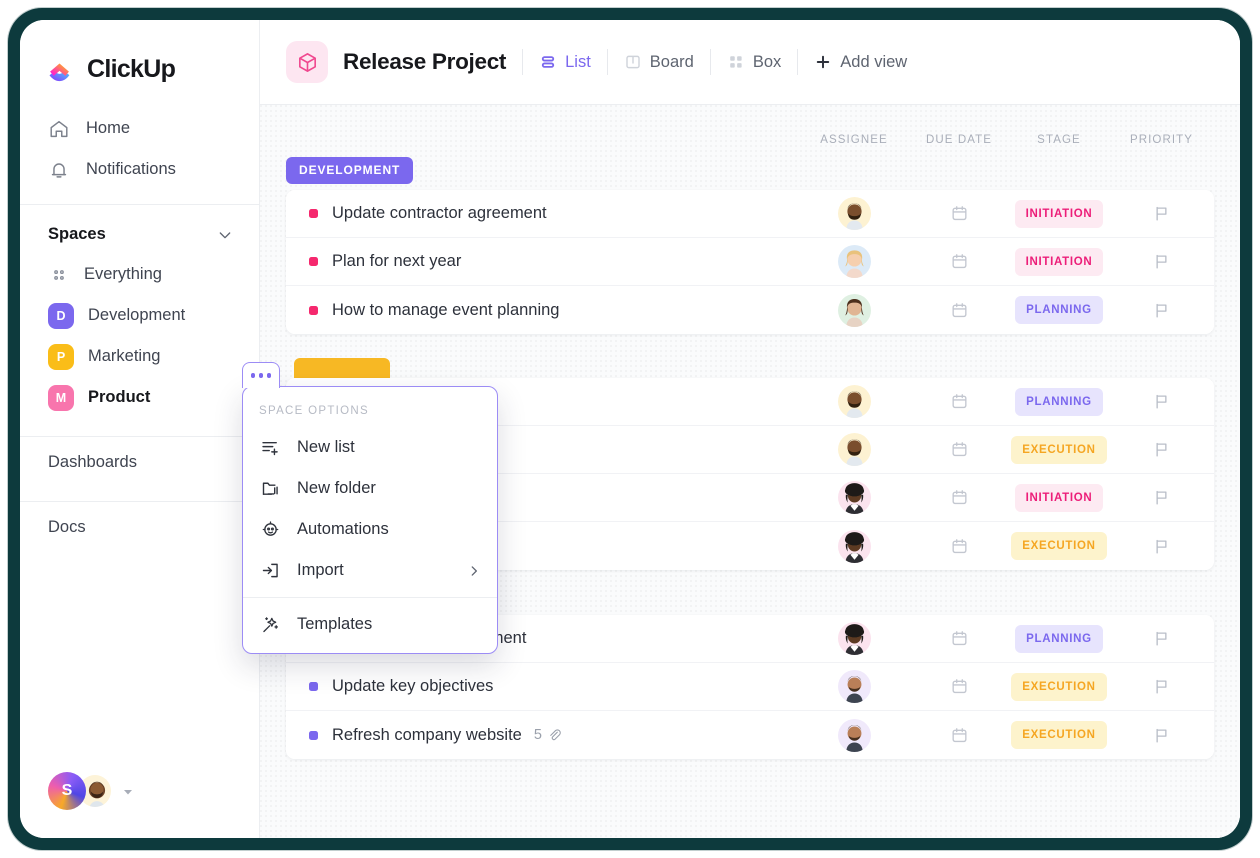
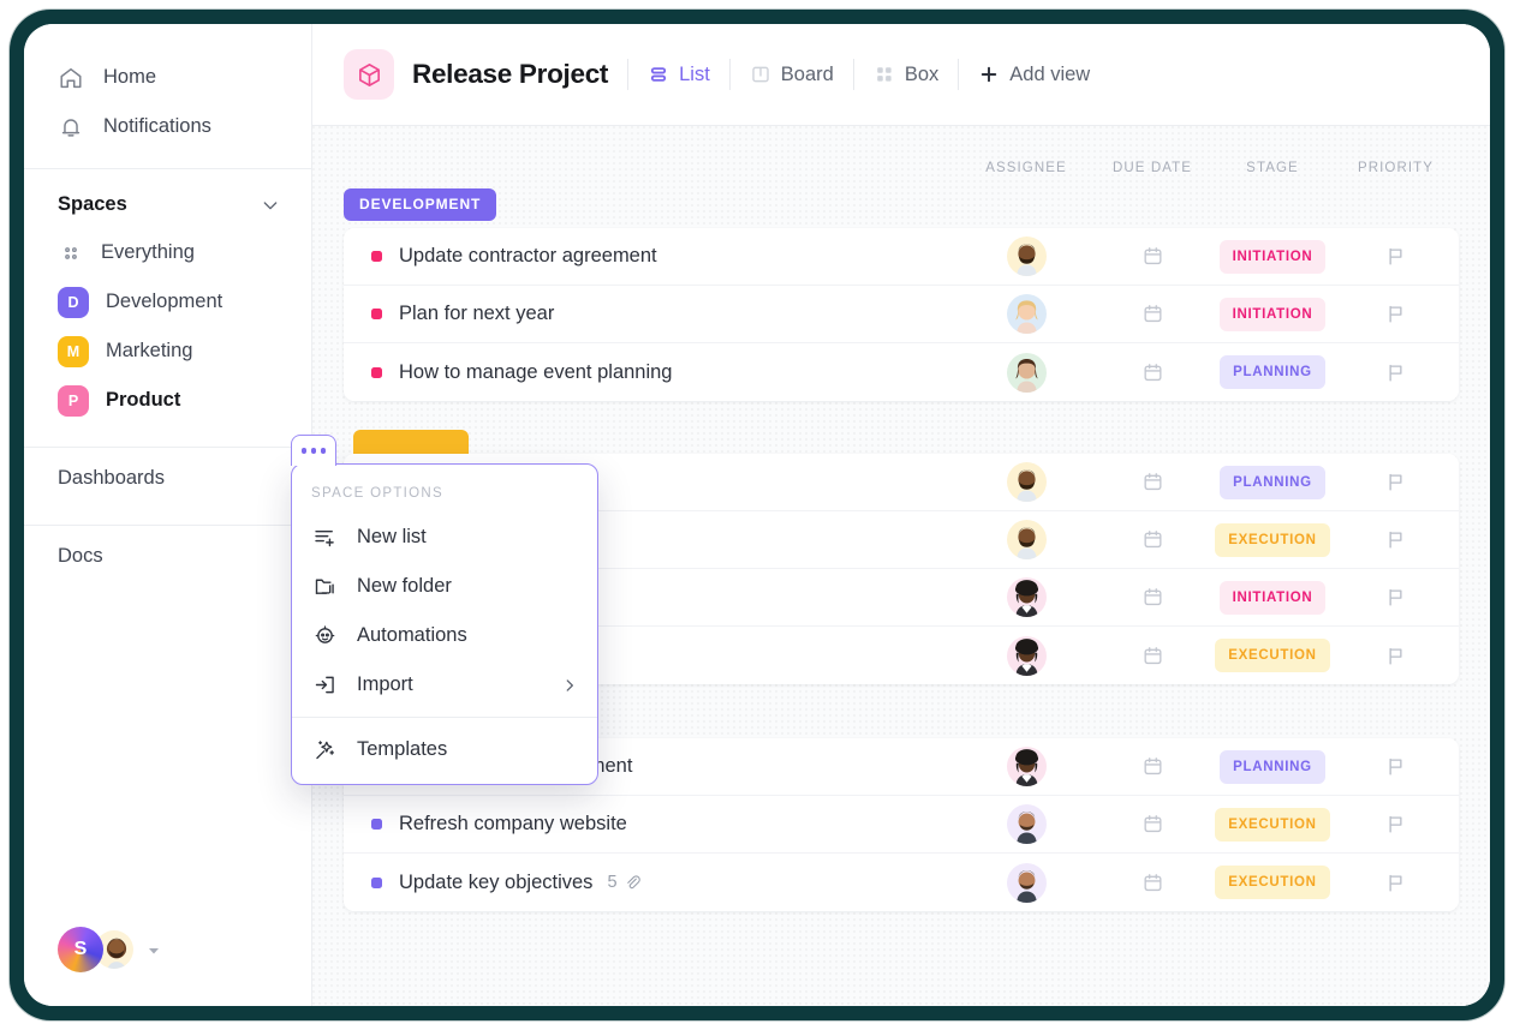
- ClickUp
  Home
  Notifications
  Spaces
  Everything
  D
  Development
- P
+ M
  Marketing
- M
+ P
  Product
  Dashboards
  Docs
  S
  Release Project
  List
  Board
  Box
  Add view
  ASSIGNEE
  DUE DATE
  STAGE
  PRIORITY
  DEVELOPMENT
  Update contractor agreement
  INITIATION
  Plan for next year
  INITIATION
  How to manage event planning
  PLANNING
  PLANNING
  EXECUTION
  INITIATION
  EXECUTION
  PLANNING
- Update key objectives
+ Refresh company website
  EXECUTION
- Refresh company website
+ Update key objectives
  5
  EXECUTION
  SPACE OPTIONS
  New list
  New folder
  Automations
  Import
  Templates
